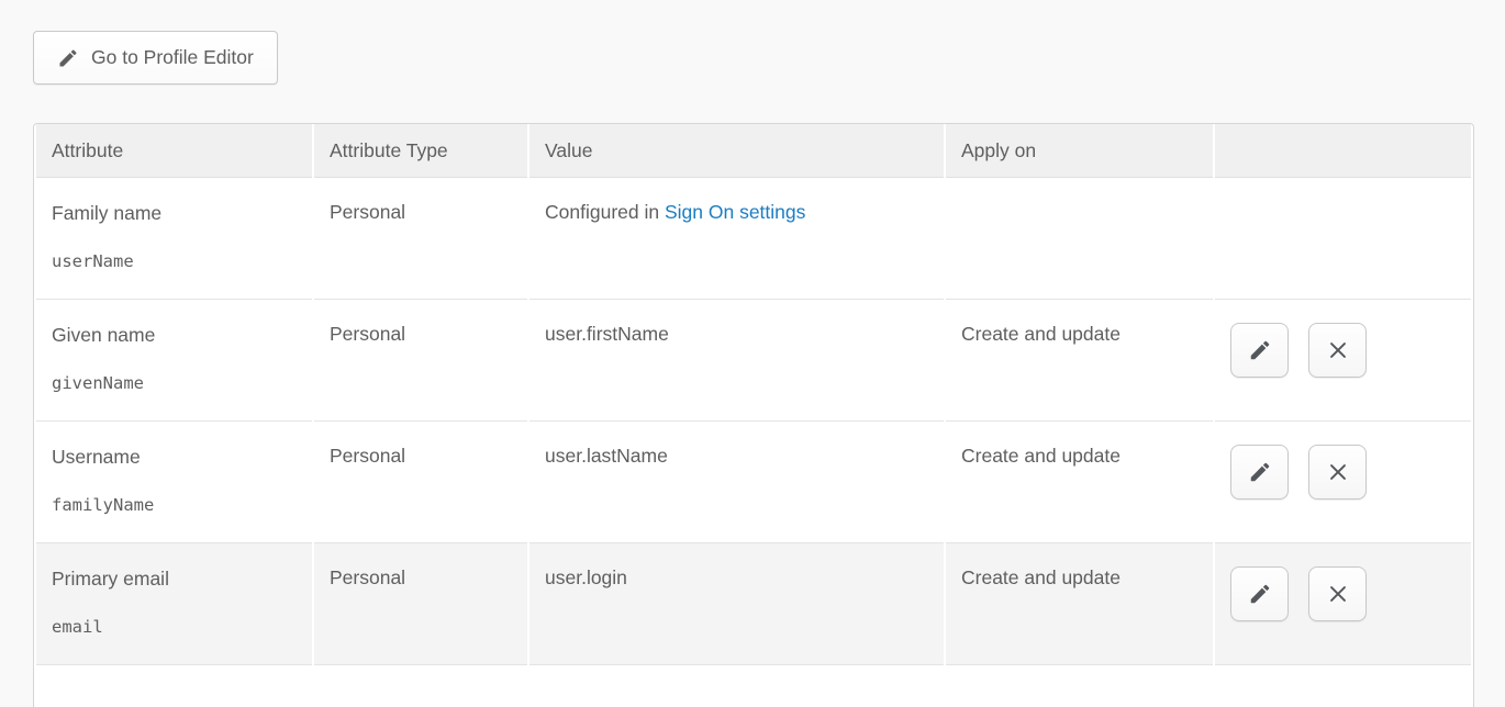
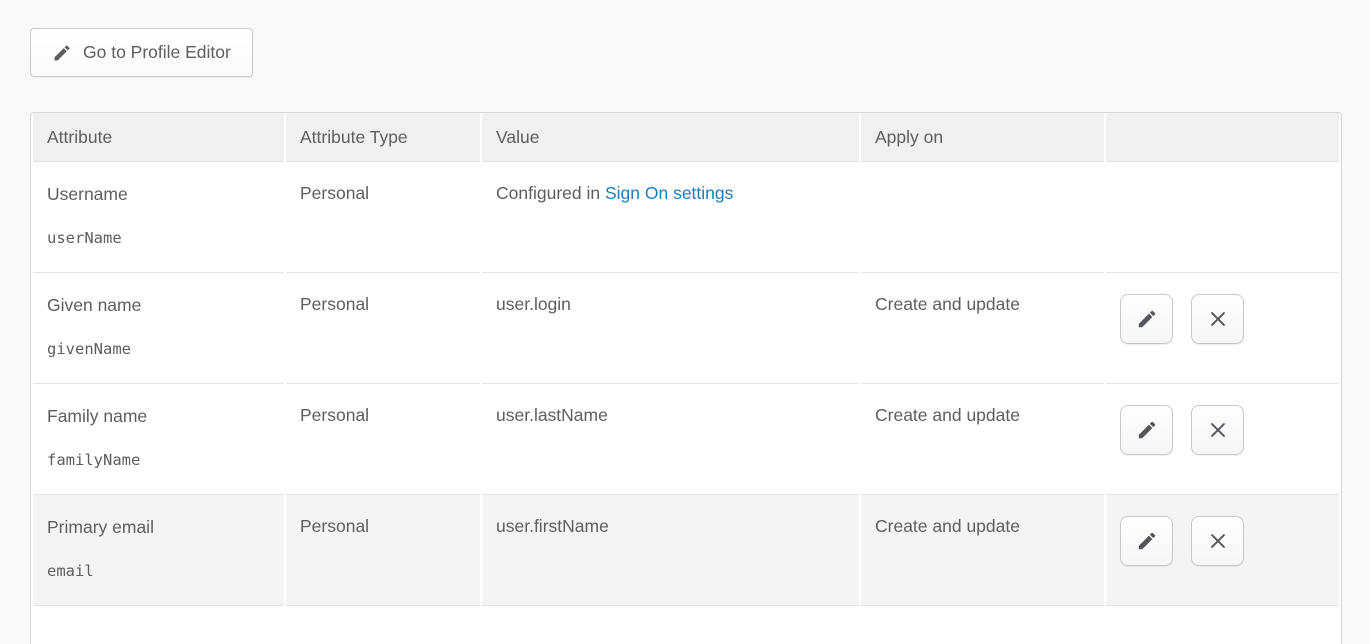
  Go to Profile Editor
  Attribute	Attribute Type	Value	Apply on
- Family name userName	Personal	Configured in Sign On settings
+ Username userName	Personal	Configured in Sign On settings
- Given name givenName	Personal	user.firstName	Create and update
+ Given name givenName	Personal	user.login	Create and update
- Username familyName	Personal	user.lastName	Create and update
+ Family name familyName	Personal	user.lastName	Create and update
- Primary email email	Personal	user.login	Create and update
+ Primary email email	Personal	user.firstName	Create and update
